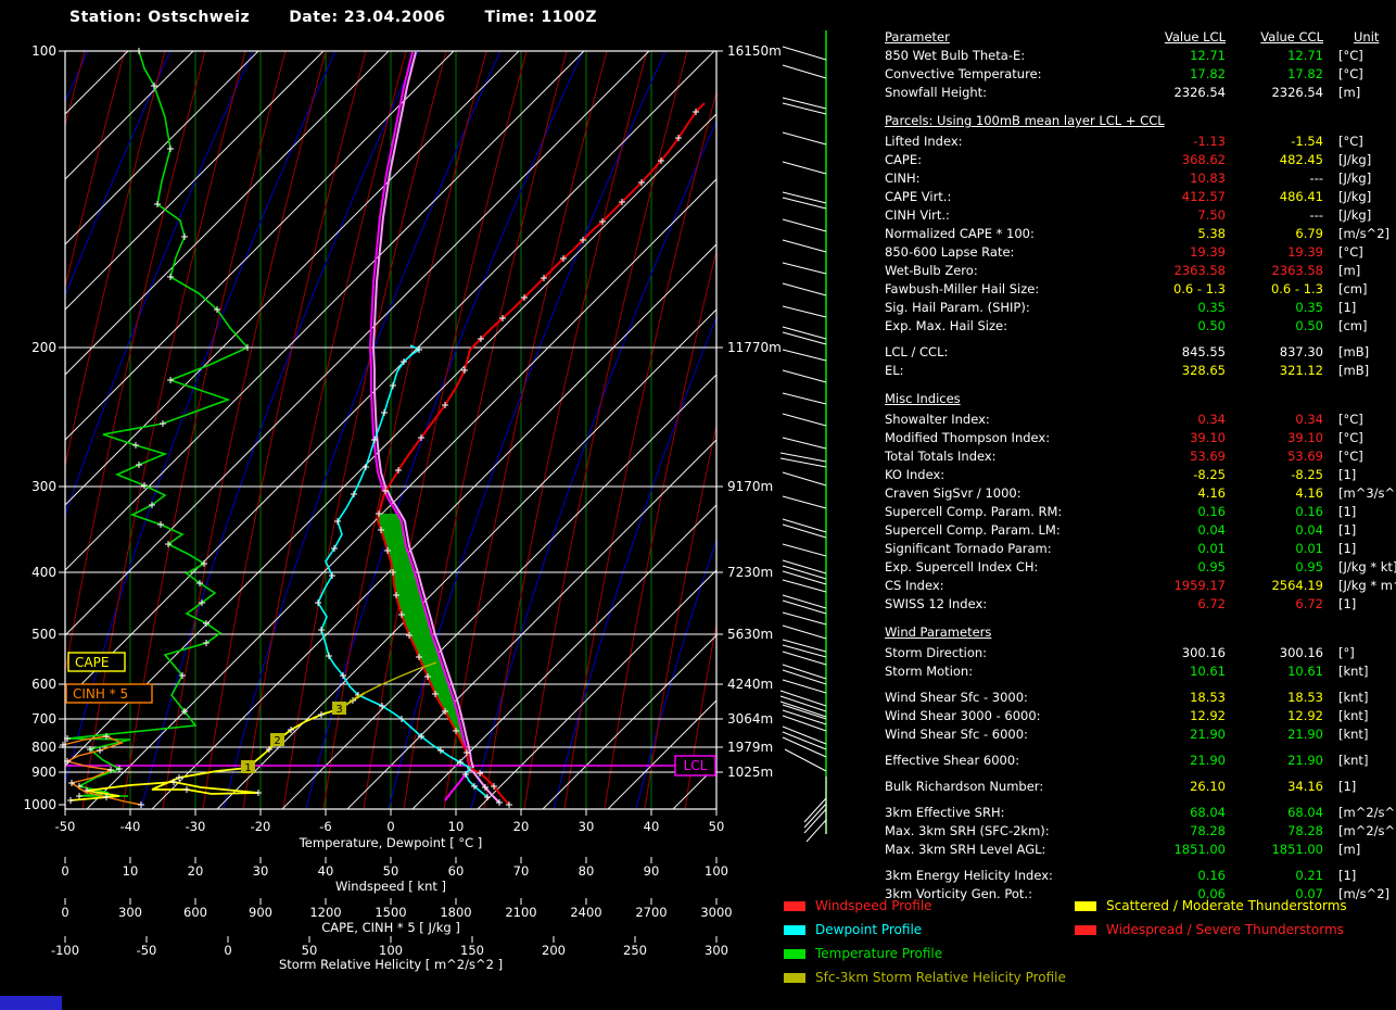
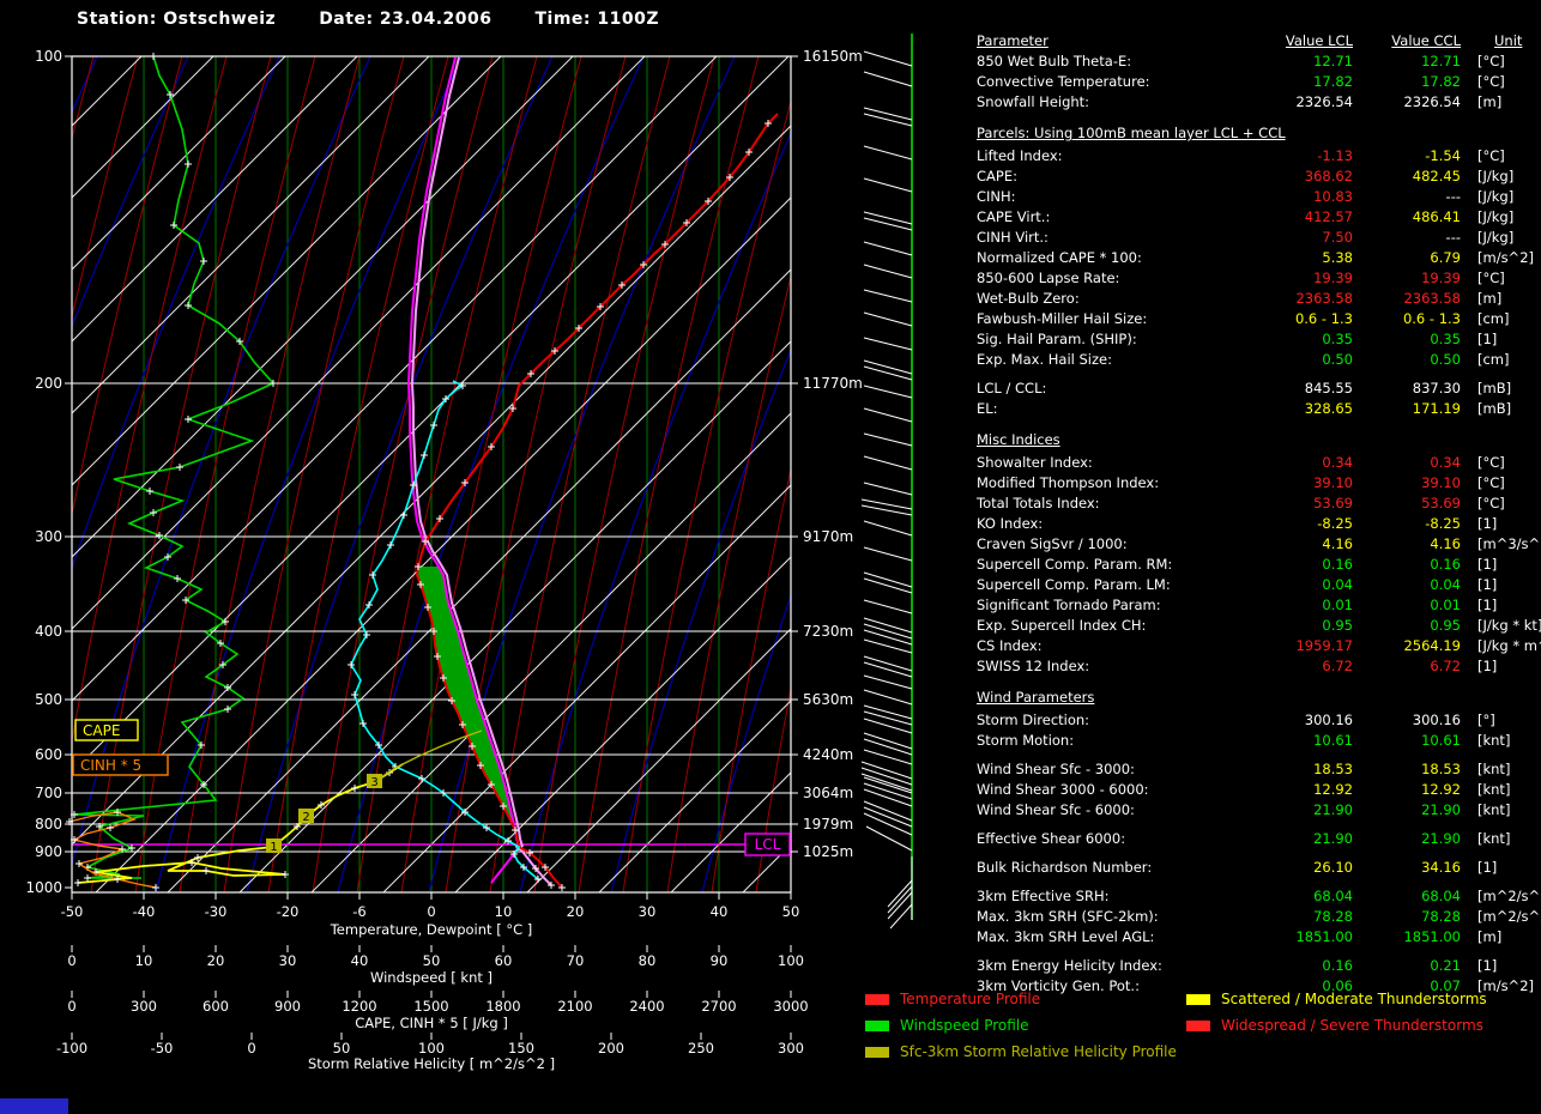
  Station: Ostschweiz Date: 23.04.2006 Time: 1100Z
  LCL
  CAPE
  CINH * 5
  1
  2
  3
  100
  200
  300
  400
  500
  600
  700
  800
  900
  1000
  16150m
  11770m
  9170m
  7230m
  5630m
  4240m
  3064m
  1979m
  1025m
  -50
  -40
  -30
  -20
  -6
  0
  10
  20
  30
  40
  50
  Temperature, Dewpoint [ °C ]
  0
  10
  20
  30
  40
  50
  60
  70
  80
  90
  100
  Windspeed [ knt ]
  0
  300
  600
  900
  1200
  1500
  1800
  2100
  2400
  2700
  3000
  CAPE, CINH * 5 [ J/kg ]
  -100
  -50
  0
  50
  100
  150
  200
  250
  300
  Storm Relative Helicity [ m^2/s^2 ]
  Parameter
  Value LCL
  Value CCL
  Unit
  850 Wet Bulb Theta-E:
  12.71
  12.71
  [°C]
  Convective Temperature:
  17.82
  17.82
  [°C]
  Snowfall Height:
  2326.54
  2326.54
  [m]
  Parcels: Using 100mB mean layer LCL + CCL
  Lifted Index:
  -1.13
  -1.54
  [°C]
  CAPE:
  368.62
  482.45
  [J/kg]
  CINH:
  10.83
  ---
  [J/kg]
  CAPE Virt.:
  412.57
  486.41
  [J/kg]
  CINH Virt.:
  7.50
  ---
  [J/kg]
  Normalized CAPE * 100:
  5.38
  6.79
  [m/s^2]
  850-600 Lapse Rate:
  19.39
  19.39
  [°C]
  Wet-Bulb Zero:
  2363.58
  2363.58
  [m]
  Fawbush-Miller Hail Size:
  0.6 - 1.3
  0.6 - 1.3
  [cm]
  Sig. Hail Param. (SHIP):
  0.35
  0.35
  [1]
  Exp. Max. Hail Size:
  0.50
  0.50
  [cm]
  LCL / CCL:
  845.55
  837.30
  [mB]
  EL:
  328.65
- 321.12
+ 171.19
  [mB]
  Misc Indices
  Showalter Index:
  0.34
  0.34
  [°C]
  Modified Thompson Index:
  39.10
  39.10
  [°C]
  Total Totals Index:
  53.69
  53.69
  [°C]
  KO Index:
  -8.25
  -8.25
  [1]
  Craven SigSvr / 1000:
  4.16
  4.16
  [m^3/s^
  Supercell Comp. Param. RM:
  0.16
  0.16
  [1]
  Supercell Comp. Param. LM:
  0.04
  0.04
  [1]
  Significant Tornado Param:
  0.01
  0.01
  [1]
  Exp. Supercell Index CH:
  0.95
  0.95
  [J/kg * kt]
  CS Index:
  1959.17
  2564.19
  SWISS 12 Index:
  6.72
  6.72
  [1]
  Wind Parameters
  Storm Direction:
  300.16
  300.16
  [°]
  Storm Motion:
  10.61
  10.61
  [knt]
  Wind Shear Sfc - 3000:
  18.53
  18.53
  [knt]
  Wind Shear 3000 - 6000:
  12.92
  12.92
  [knt]
  Wind Shear Sfc - 6000:
  21.90
  21.90
  [knt]
  Effective Shear 6000:
  21.90
  21.90
  [knt]
  Bulk Richardson Number:
  26.10
  34.16
  [1]
  3km Effective SRH:
  68.04
  68.04
  [m^2/s^
  Max. 3km SRH (SFC-2km):
  78.28
  78.28
  [m^2/s^
  Max. 3km SRH Level AGL:
  1851.00
  1851.00
  [m]
  3km Energy Helicity Index:
  0.16
  0.21
  [1]
  3km Vorticity Gen. Pot.:
  0.06
  0.07
  [m/s^2]
- Windspeed Profile
+ Temperature Profile
- Dewpoint Profile
- Temperature Profile
+ Windspeed Profile
  Sfc-3km Storm Relative Helicity Profile
  Scattered / Moderate Thunderstorms
  Widespread / Severe Thunderstorms
